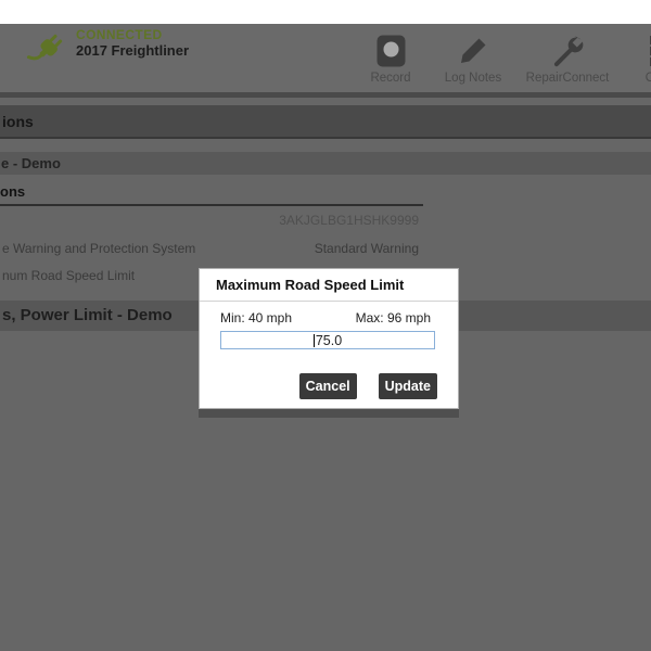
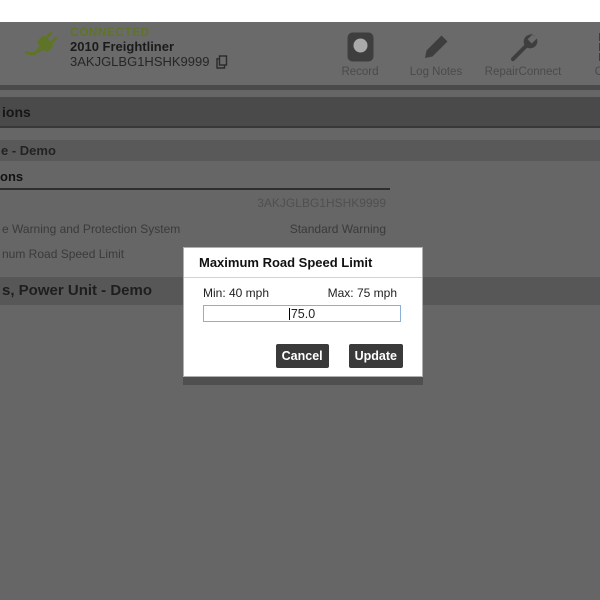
  CONNECTED
- 2017 Freightliner
+ 2010 Freightliner
+ 3AKJGLBG1HSHK9999
  Record
  Log Notes
  RepairConnect
  ions
  e - Demo
  ons
  e Warning and Protection System
  Standard Warning
  num Road Speed Limit
- s, Power Limit - Demo
+ s, Power Unit - Demo
  Maximum Road Speed Limit
  Min: 40 mph
- Max: 96 mph
+ Max: 75 mph
  75.0
  Cancel
  Update
